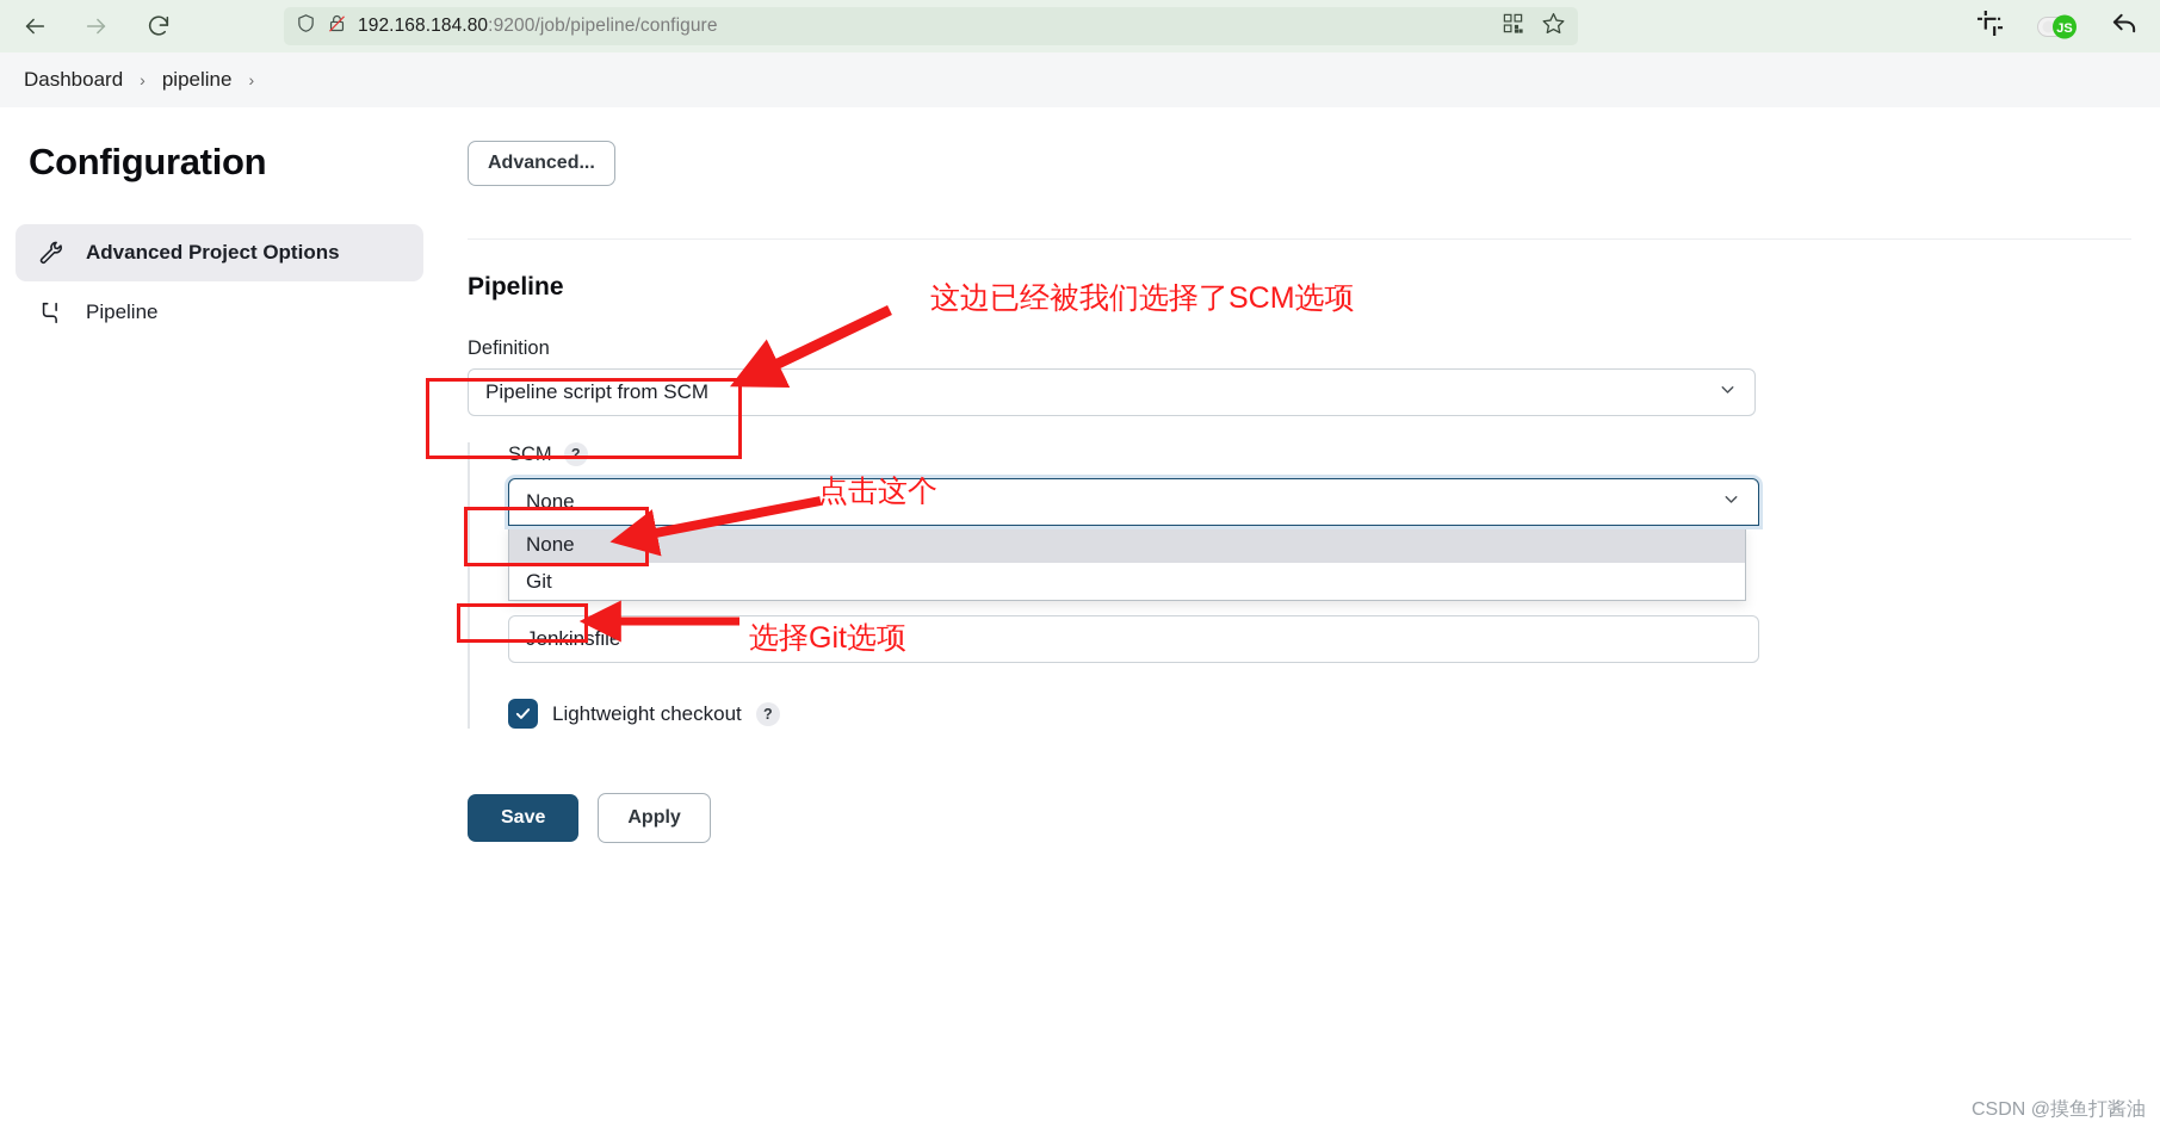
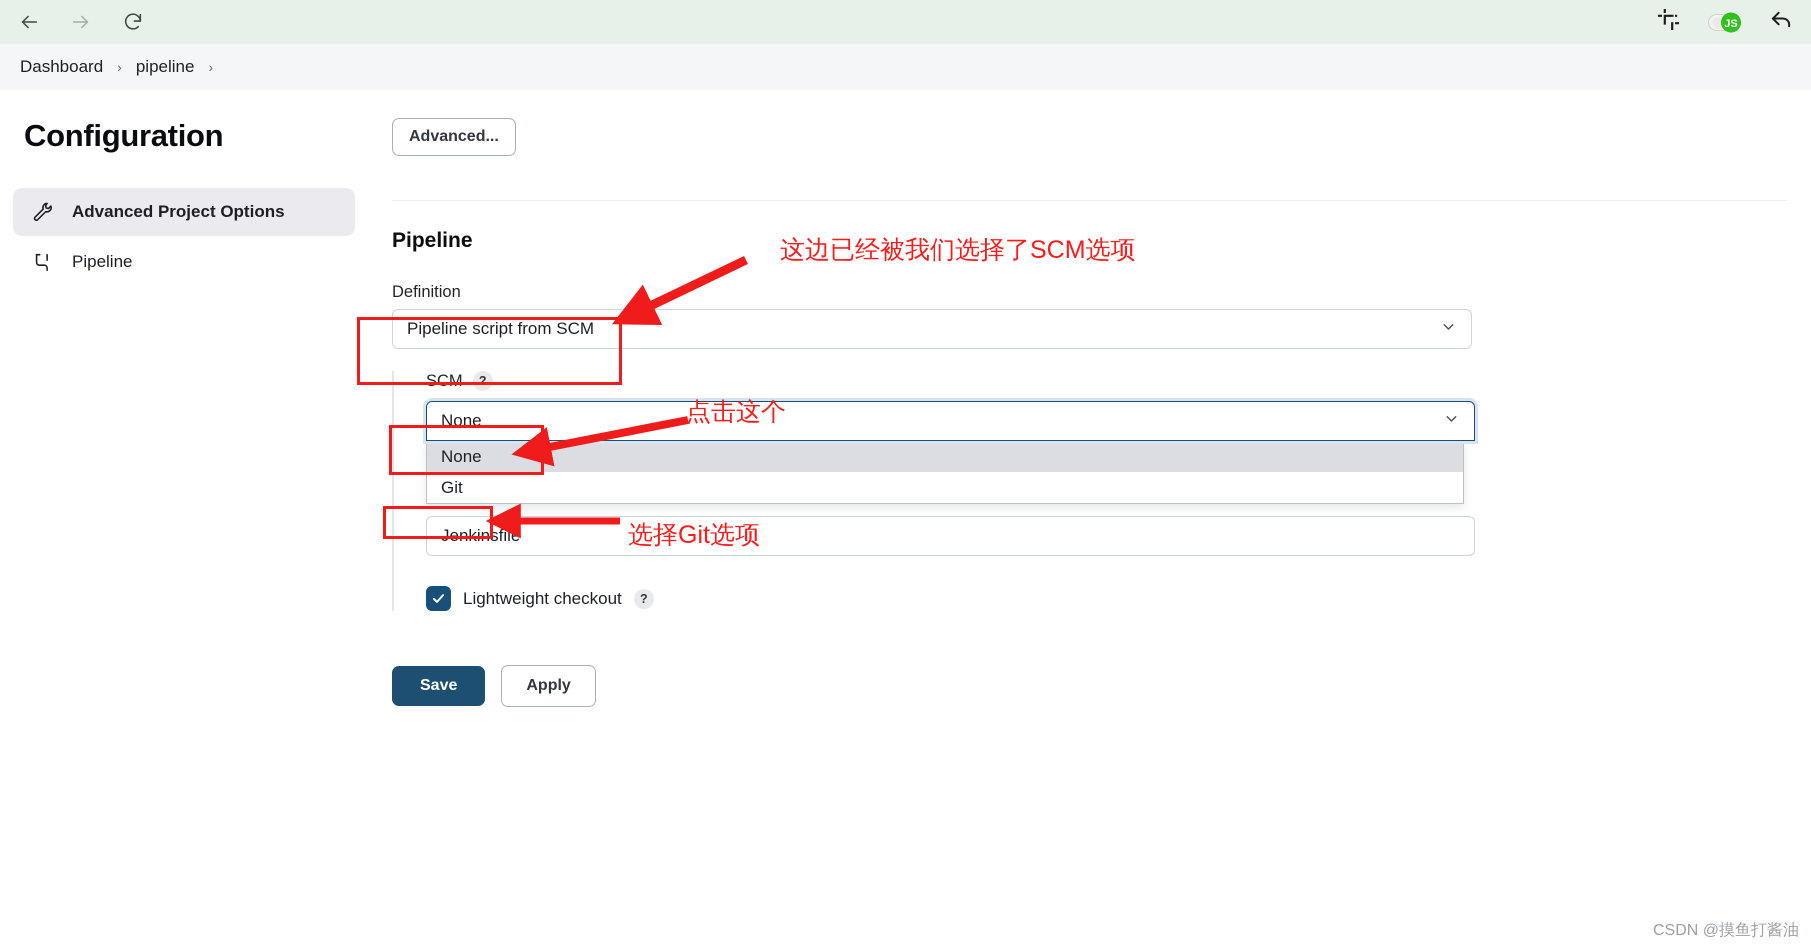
- 192.168.184.80:9200/job/pipeline/configure
  JS
  Dashboard
  ›
  pipeline
  ›
  Configuration
  Advanced Project Options
  Pipeline
  Advanced...
  Pipeline
  Definition
  Pipeline script from SCM
  SCM
  ?
  None
  None
  Git
  Jenkinsfile
  Lightweight checkout
  ?
  Save
  Apply
  这边已经被我们选择了SCM选项
  点击这个
  选择Git选项
  CSDN @摸鱼打酱油
